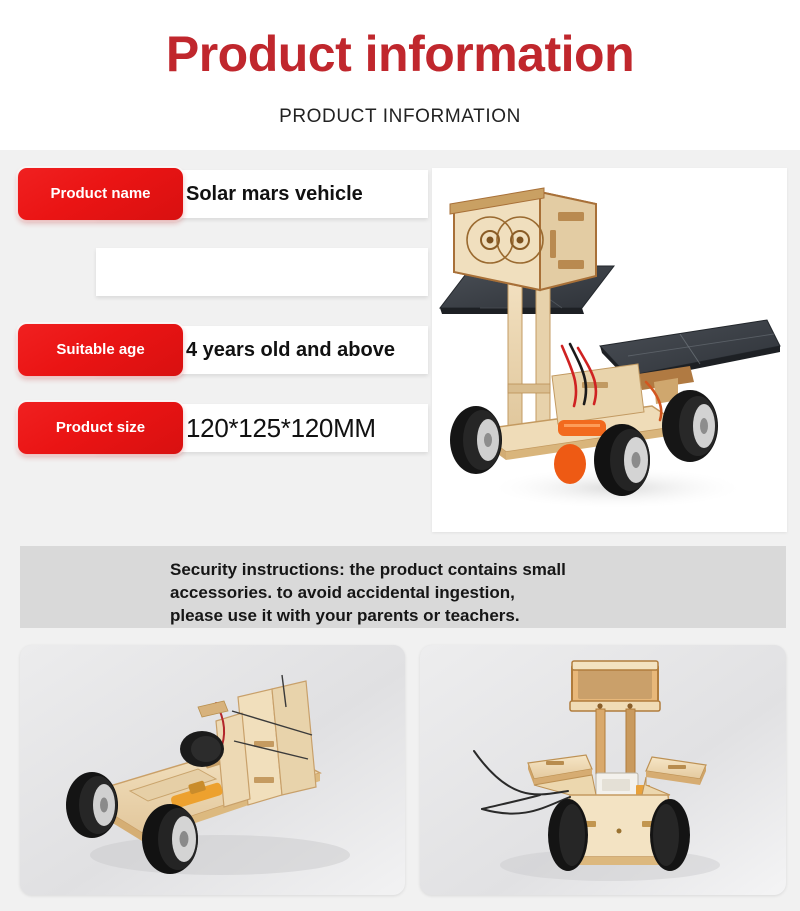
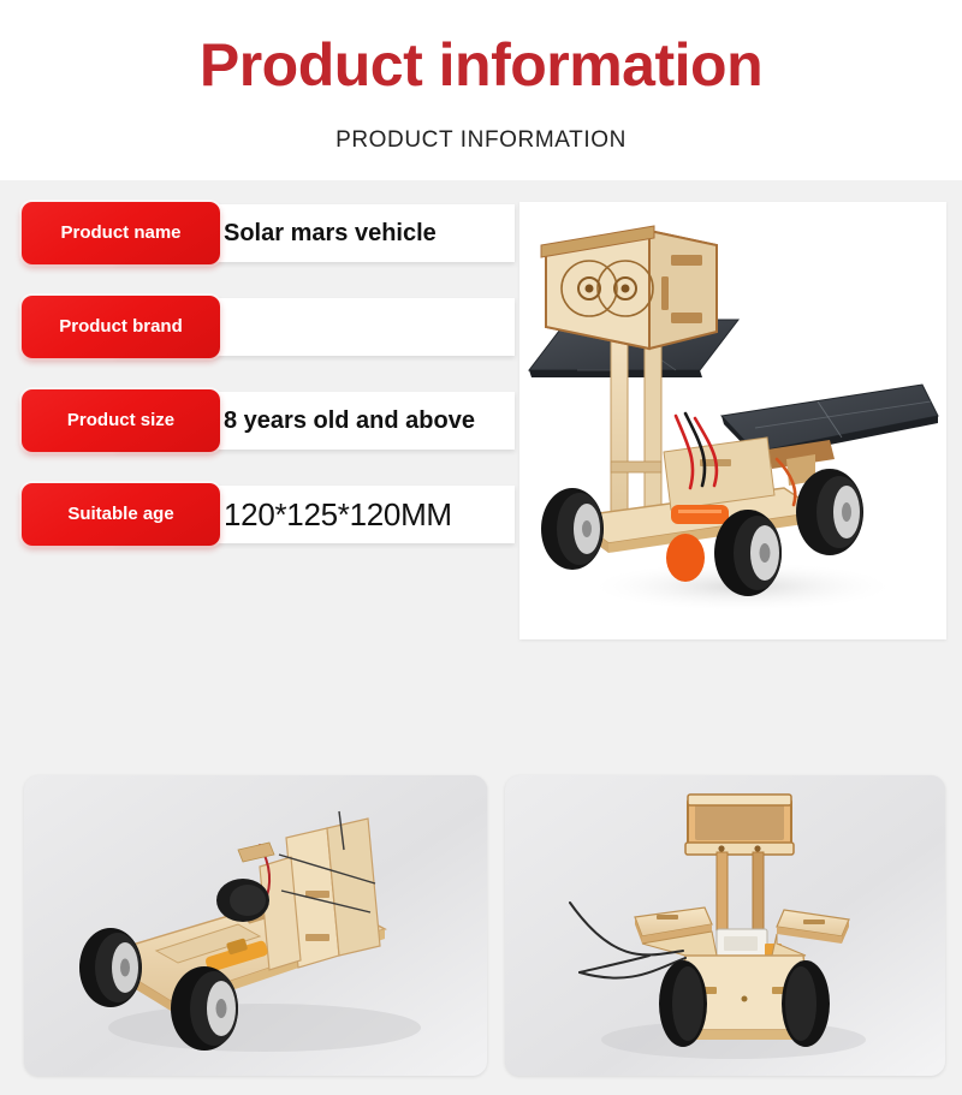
  Product information
  PRODUCT INFORMATION
  Solar mars vehicle
  Product name
+ Product brand
- 4 years old and above
+ 8 years old and above
- Suitable age
+ Product size
  120*125*120MM
- Product size
+ Suitable age
- Security instructions: the product contains small
- accessories. to avoid accidental ingestion,
- please use it with your parents or teachers.
